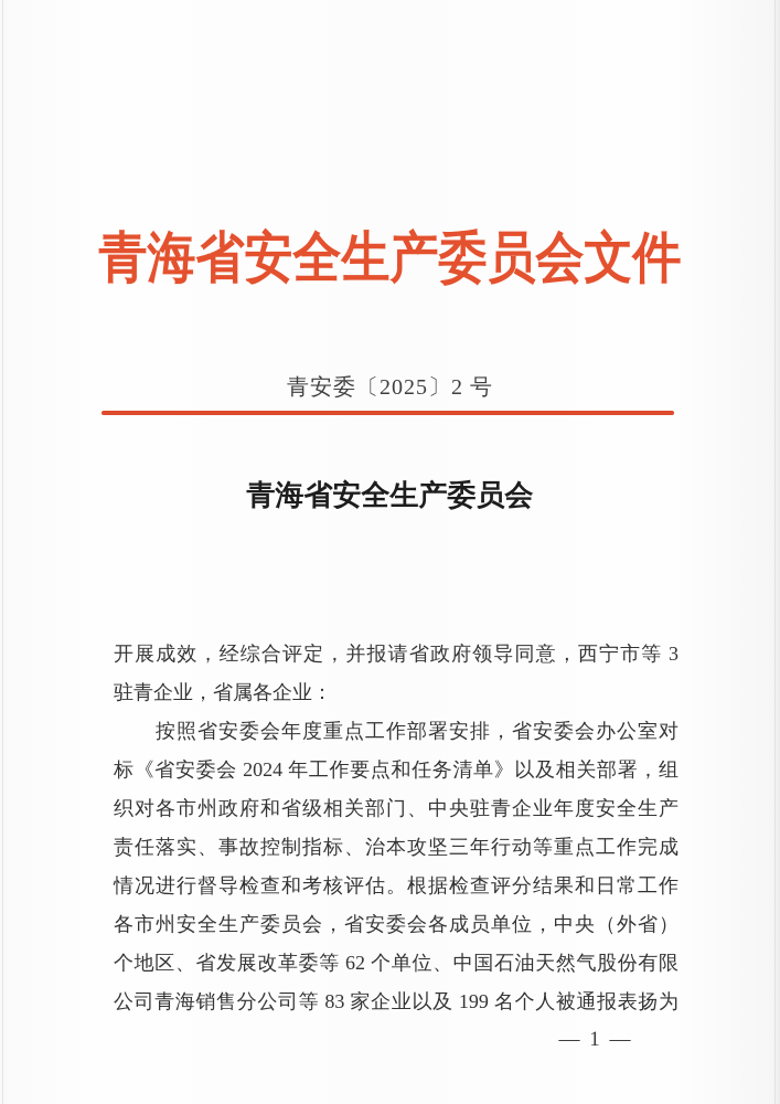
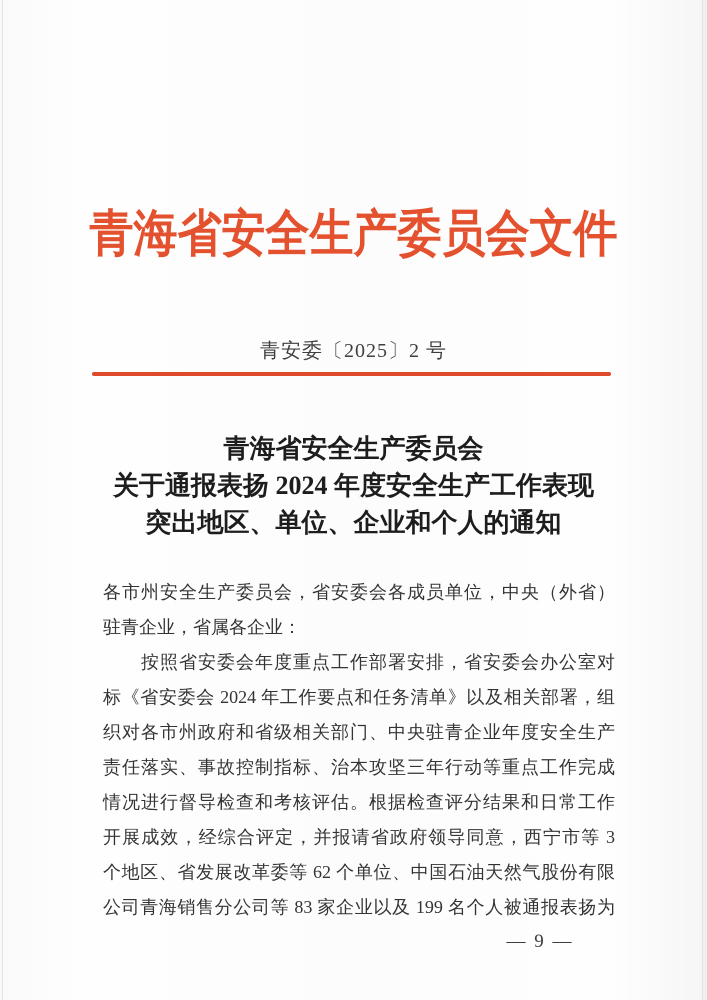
  青海省安全生产委员会文件
  青安委〔2025〕2 号
  青海省安全生产委员会
+ 关于通报表扬 2024 年度安全生产工作表现
+ 突出地区、单位、企业和个人的通知
- 开展成效，经综合评定，并报请省政府领导同意，西宁市等 3
+ 各市州安全生产委员会，省安委会各成员单位，中央（外省）
  驻青企业，省属各企业：
  按照省安委会年度重点工作部署安排，省安委会办公室对
  标《省安委会 2024 年工作要点和任务清单》以及相关部署，组
  织对各市州政府和省级相关部门、中央驻青企业年度安全生产
  责任落实、事故控制指标、治本攻坚三年行动等重点工作完成
  情况进行督导检查和考核评估。根据检查评分结果和日常工作
- 各市州安全生产委员会，省安委会各成员单位，中央（外省）
+ 开展成效，经综合评定，并报请省政府领导同意，西宁市等 3
  个地区、省发展改革委等 62 个单位、中国石油天然气股份有限
  公司青海销售分公司等 83 家企业以及 199 名个人被通报表扬为
- — 1 —
+ — 9 —
